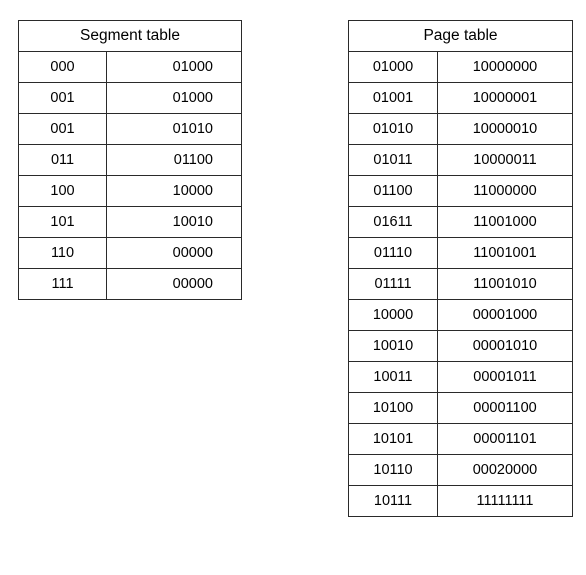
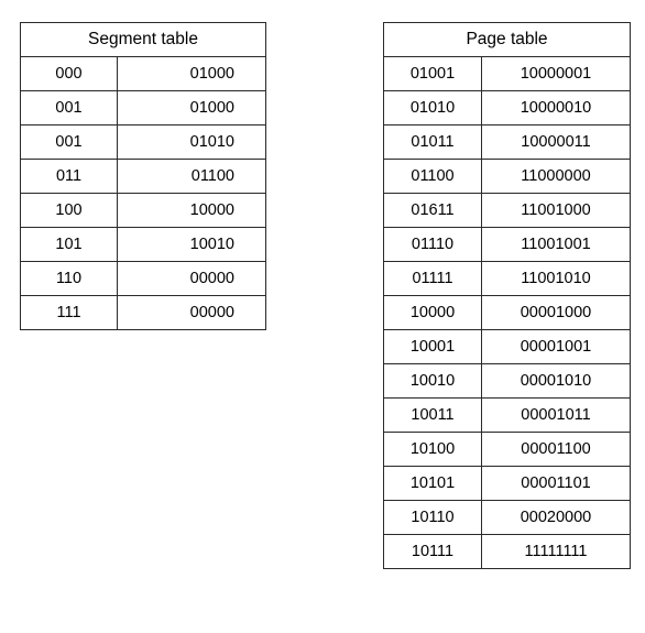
  Segment table
  000	01000
  001	01000
  001	01010
  011	01100
  100	10000
  101	10010
  110	00000
  111	00000
  Page table
- 01000	10000000
  01001	10000001
  01010	10000010
  01011	10000011
  01100	11000000
  01611	11001000
  01110	11001001
  01111	11001010
  10000	00001000
+ 10001	00001001
  10010	00001010
  10011	00001011
  10100	00001100
  10101	00001101
  10110	00020000
  10111	11111111
